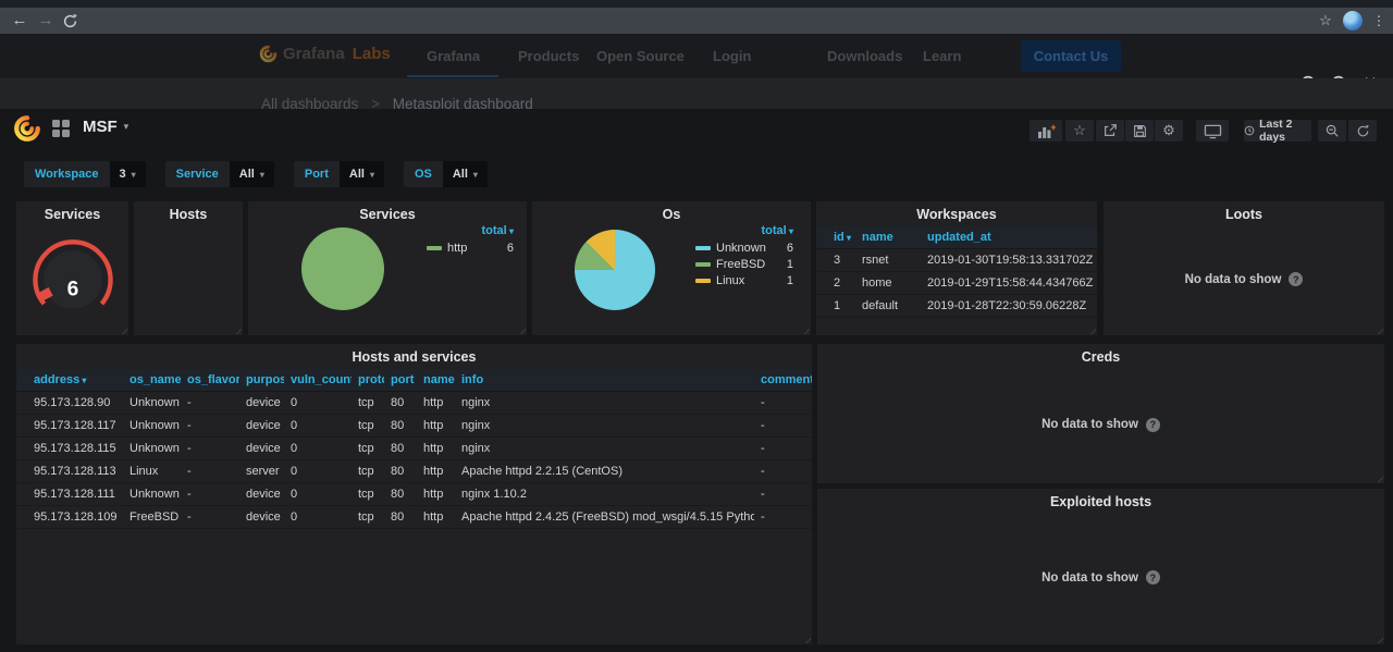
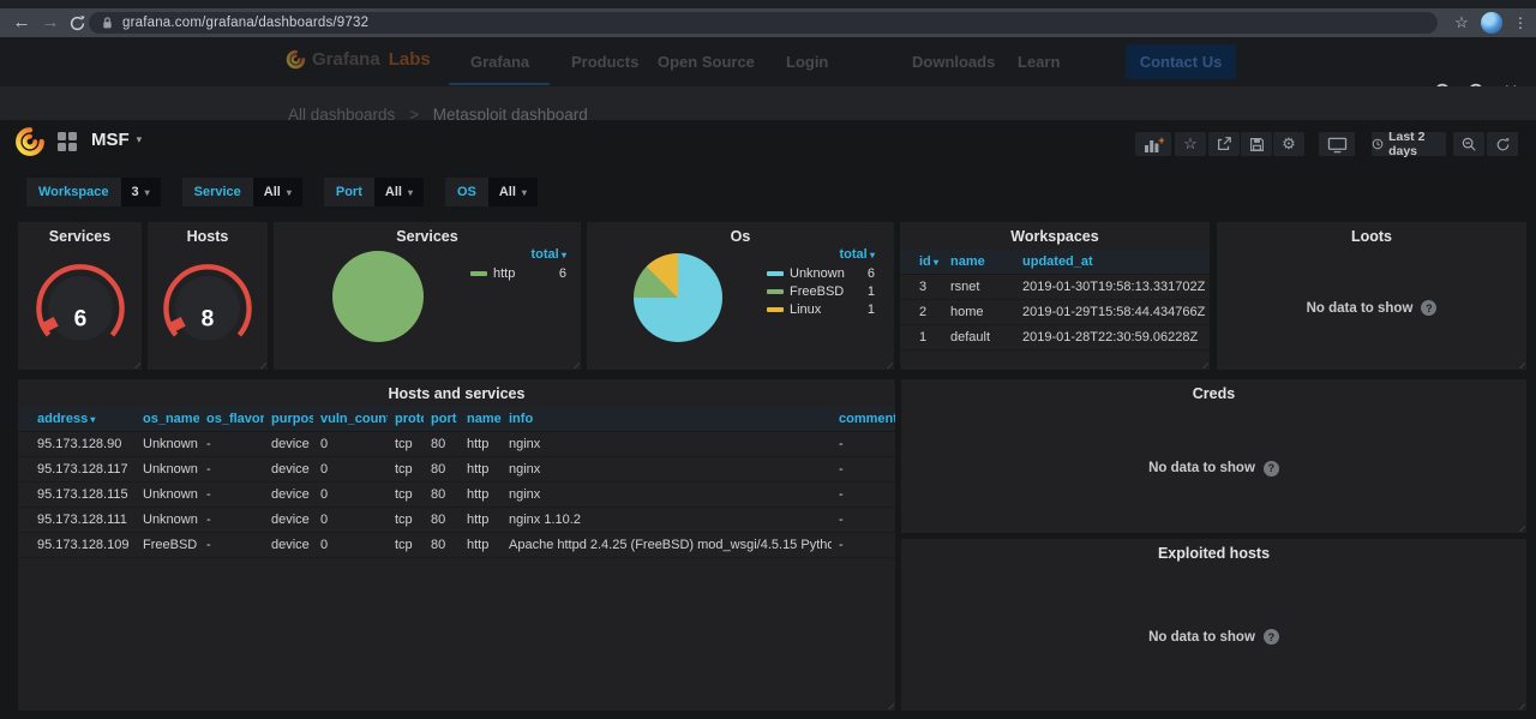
  ←
  →
+ grafana.com/grafana/dashboards/9732
  ☆
  ⋮
  Grafana
  Labs
  Grafana
  Products
  Open Source
  Login
  Downloads
  Learn
  Contact Us
  All dashboards > Metasploit dashboard
  MSF
  ▾
  +
  ☆
  ⚙
  Last 2 days
  Workspace
  3 ▾
  Service
  All ▾
  Port
  All ▾
  OS
  All ▾
  Services
  6
  Hosts
+ 8
  Services
  total ▾
  http
  6
  Os
  total ▾
  Unknown
  6
  FreeBSD
  1
  Linux
  1
  Workspaces
  id ▾	name	updated_at
  3	rsnet	2019-01-30T19:58:13.331702Z
  2	home	2019-01-29T15:58:44.434766Z
  1	default	2019-01-28T22:30:59.06228Z
  Loots
  No data to show
  ?
  Hosts and services
  address ▾	os_name	os_flavor	purpos	vuln_coun	prot	port	name	info	commen
  95.173.128.90	Unknown	-	device	0	tcp	80	http	nginx	-
  95.173.128.117	Unknown	-	device	0	tcp	80	http	nginx	-
  95.173.128.115	Unknown	-	device	0	tcp	80	http	nginx	-
- 95.173.128.113	Linux	-	server	0	tcp	80	http	Apache httpd 2.2.15 (CentOS)	-
  95.173.128.111	Unknown	-	device	0	tcp	80	http	nginx 1.10.2	-
  95.173.128.109	FreeBSD	-	device	0	tcp	80	http	Apache httpd 2.4.25 (FreeBSD) mod_wsgi/4.5.15 Pytho	-
  Creds
  No data to show
  ?
  Exploited hosts
  No data to show
  ?
